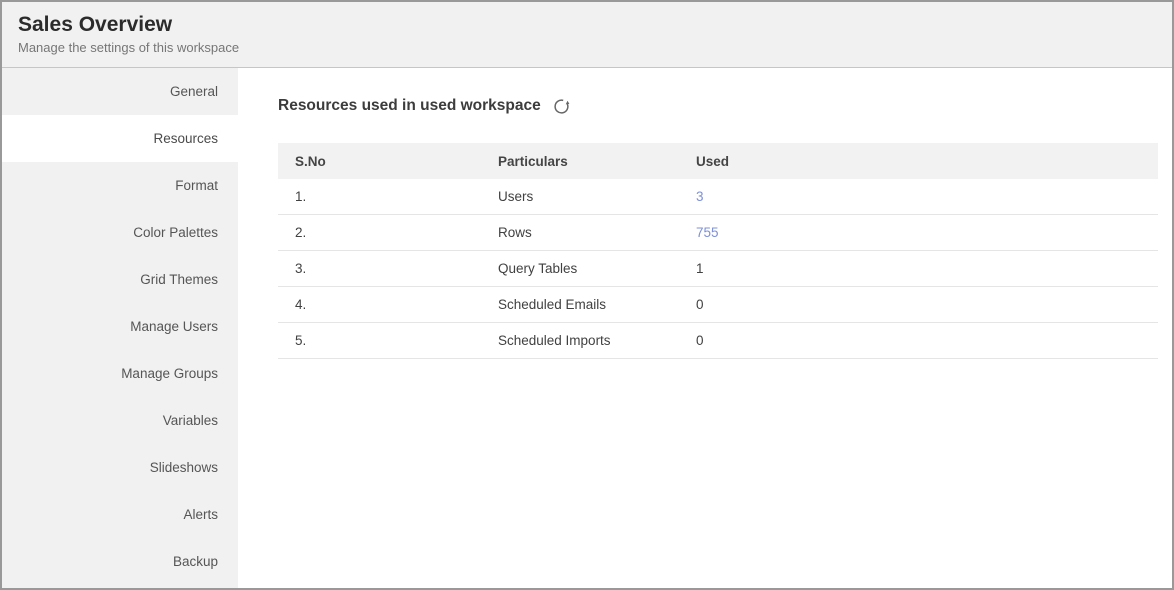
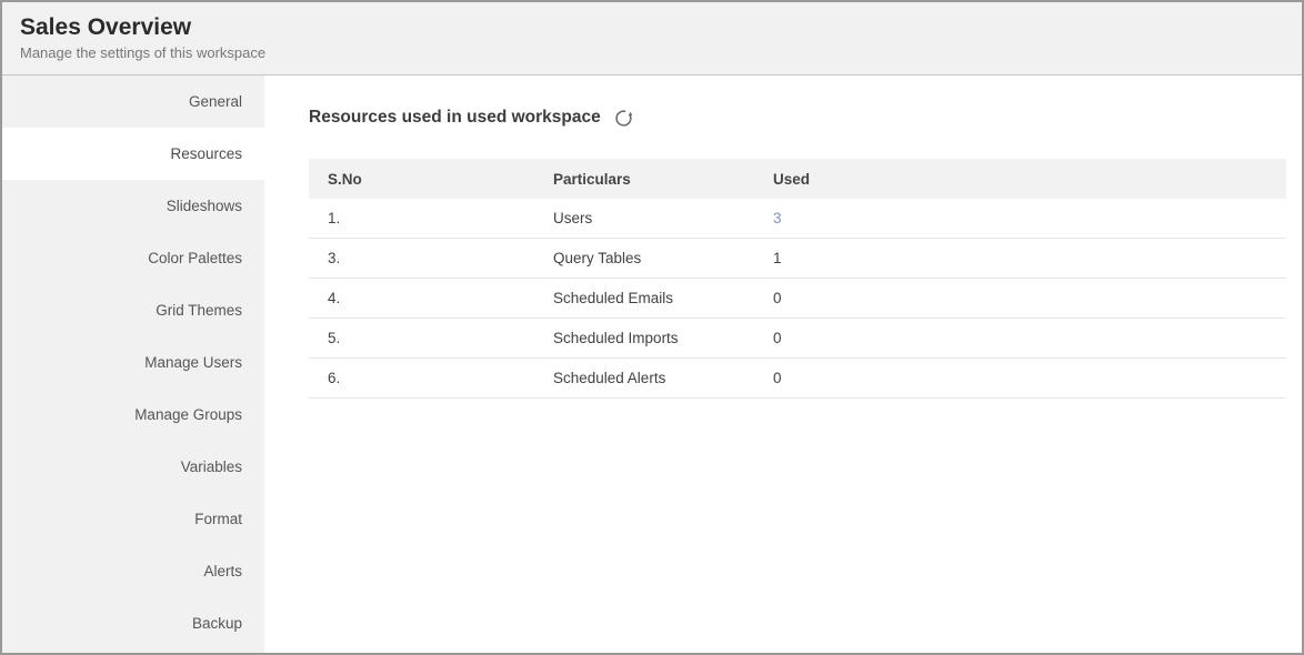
  Sales Overview
  Manage the settings of this workspace
  General
  Resources
- Format
+ Slideshows
  Color Palettes
  Grid Themes
  Manage Users
  Manage Groups
  Variables
- Slideshows
+ Format
  Alerts
  Backup
  Resources used in used workspace
  S.No	Particulars	Used
  1.	Users	3
- 2.	Rows	755
  3.	Query Tables	1
  4.	Scheduled Emails	0
  5.	Scheduled Imports	0
+ 6.	Scheduled Alerts	0
